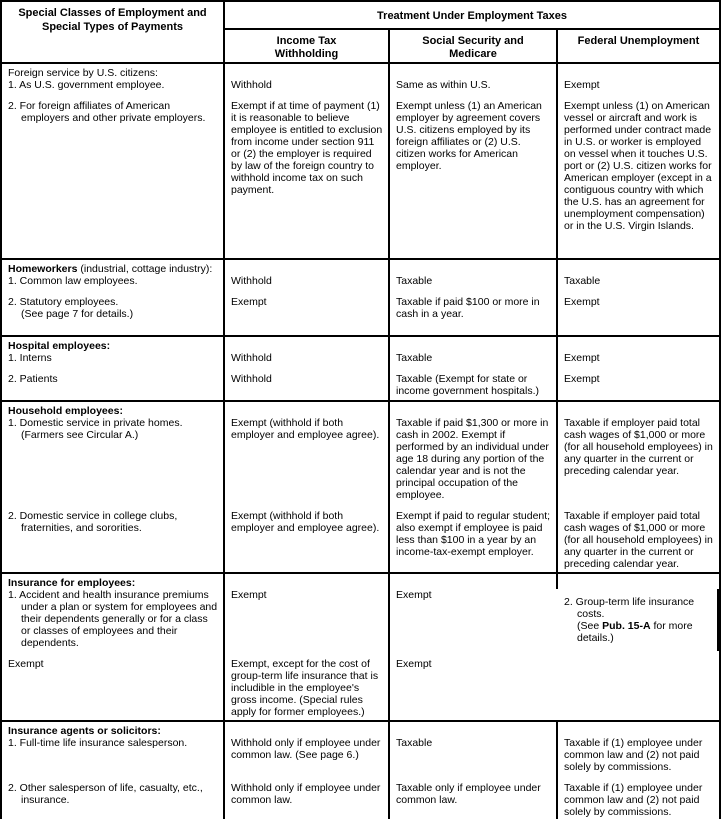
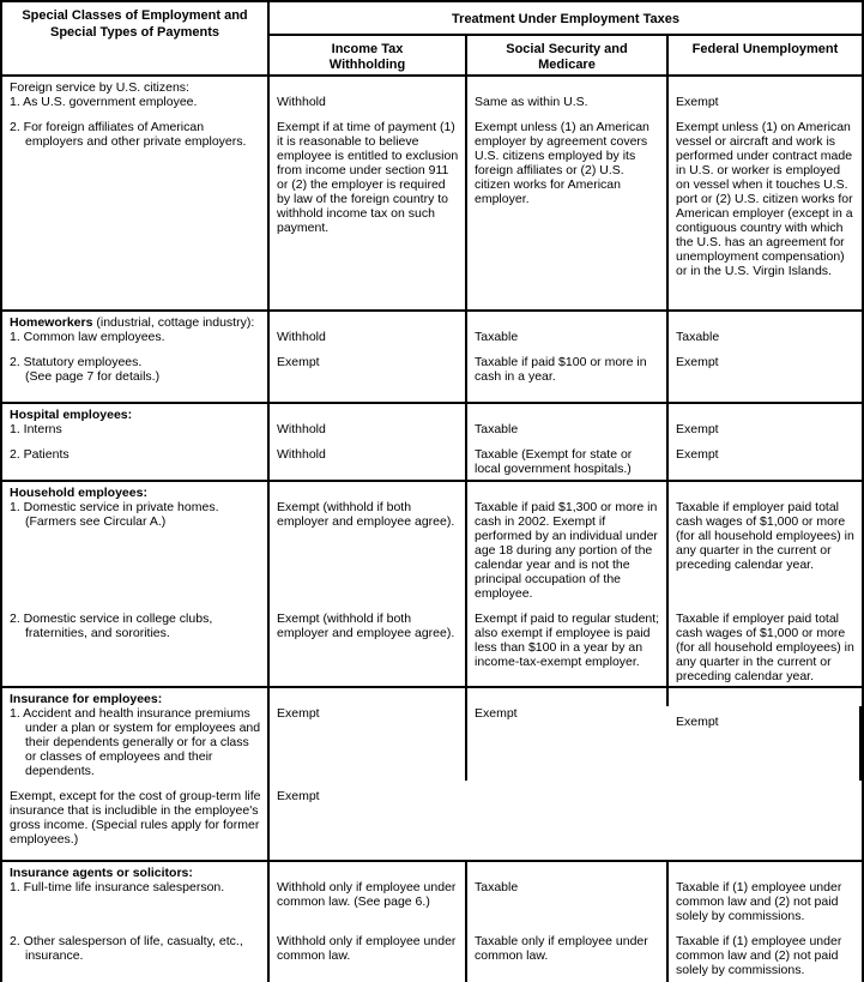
  Special Classes of Employment and Special Types of Payments
  Treatment Under Employment Taxes
  Income Tax Withholding
  Social Security and Medicare
  Federal Unemployment
  Foreign service by U.S. citizens:
  1. As U.S. government employee.
  Withhold
  Same as within U.S.
  Exempt
  2. For foreign affiliates of American employers and other private employers.
  Exempt if at time of payment (1) it is reasonable to believe employee is entitled to exclusion from income under section 911 or (2) the employer is required by law of the foreign country to withhold income tax on such payment.
  Exempt unless (1) an American employer by agreement covers U.S. citizens employed by its foreign affiliates or (2) U.S. citizen works for American employer.
  Exempt unless (1) on American vessel or aircraft and work is performed under contract made in U.S. or worker is employed on vessel when it touches U.S. port or (2) U.S. citizen works for American employer (except in a contiguous country with which the U.S. has an agreement for unemployment compensation) or in the U.S. Virgin Islands.
  Homeworkers (industrial, cottage industry):
  1. Common law employees.
  Withhold
  Taxable
  Taxable
  2. Statutory employees.
  (See page 7 for details.)
  Exempt
  Taxable if paid $100 or more in cash in a year.
  Exempt
  Hospital employees:
  1. Interns
  Withhold
  Taxable
  Exempt
  2. Patients
  Withhold
- Taxable (Exempt for state or income government hospitals.)
+ Taxable (Exempt for state or local government hospitals.)
  Exempt
  Household employees:
  1. Domestic service in private homes.
  (Farmers see Circular A.)
  Exempt (withhold if both employer and employee agree).
  Taxable if paid $1,300 or more in cash in 2002. Exempt if performed by an individual under age 18 during any portion of the calendar year and is not the principal occupation of the employee.
  Taxable if employer paid total cash wages of $1,000 or more (for all household employees) in any quarter in the current or preceding calendar year.
  2. Domestic service in college clubs, fraternities, and sororities.
  Exempt (withhold if both employer and employee agree).
  Exempt if paid to regular student; also exempt if employee is paid less than $100 in a year by an income-tax-exempt employer.
  Taxable if employer paid total cash wages of $1,000 or more (for all household employees) in any quarter in the current or preceding calendar year.
  Insurance for employees:
  1. Accident and health insurance premiums under a plan or system for employees and their dependents generally or for a class or classes of employees and their dependents.
  Exempt
  Exempt
- 2. Group-term life insurance costs.
- (See Pub. 15-A for more details.)
  Exempt
  Exempt, except for the cost of group-term life insurance that is includible in the employee's gross income. (Special rules apply for former employees.)
  Exempt
  Insurance agents or solicitors:
  1. Full-time life insurance salesperson.
  Withhold only if employee under common law. (See page 6.)
  Taxable
  Taxable if (1) employee under common law and (2) not paid solely by commissions.
  2. Other salesperson of life, casualty, etc., insurance.
  Withhold only if employee under common law.
  Taxable only if employee under common law.
  Taxable if (1) employee under common law and (2) not paid solely by commissions.
